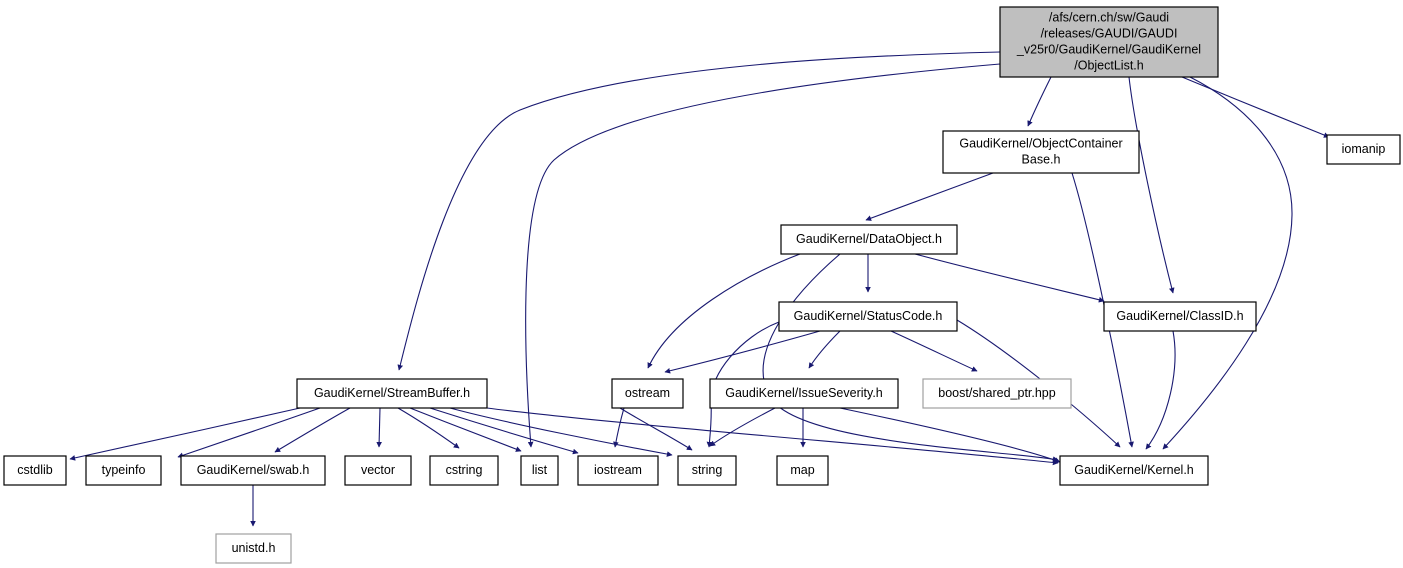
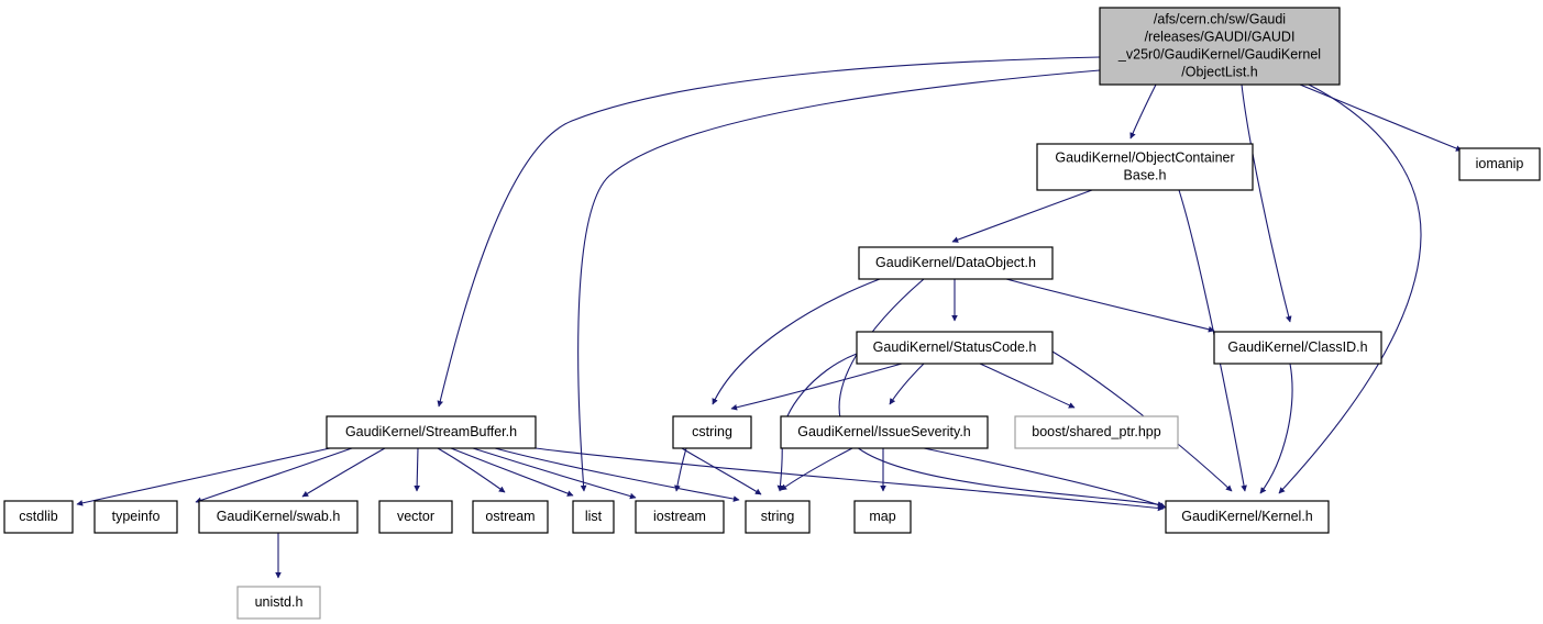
  /afs/cern.ch/sw/Gaudi
  /releases/GAUDI/GAUDI
  _v25r0/GaudiKernel/GaudiKernel
  /ObjectList.h
  GaudiKernel/ObjectContainer
  Base.h
  iomanip
  GaudiKernel/DataObject.h
  GaudiKernel/StatusCode.h
  GaudiKernel/ClassID.h
  GaudiKernel/StreamBuffer.h
- ostream
+ cstring
  GaudiKernel/IssueSeverity.h
  boost/shared_ptr.hpp
  cstdlib
  typeinfo
  GaudiKernel/swab.h
  vector
- cstring
+ ostream
  list
  iostream
  string
  map
  GaudiKernel/Kernel.h
  unistd.h
